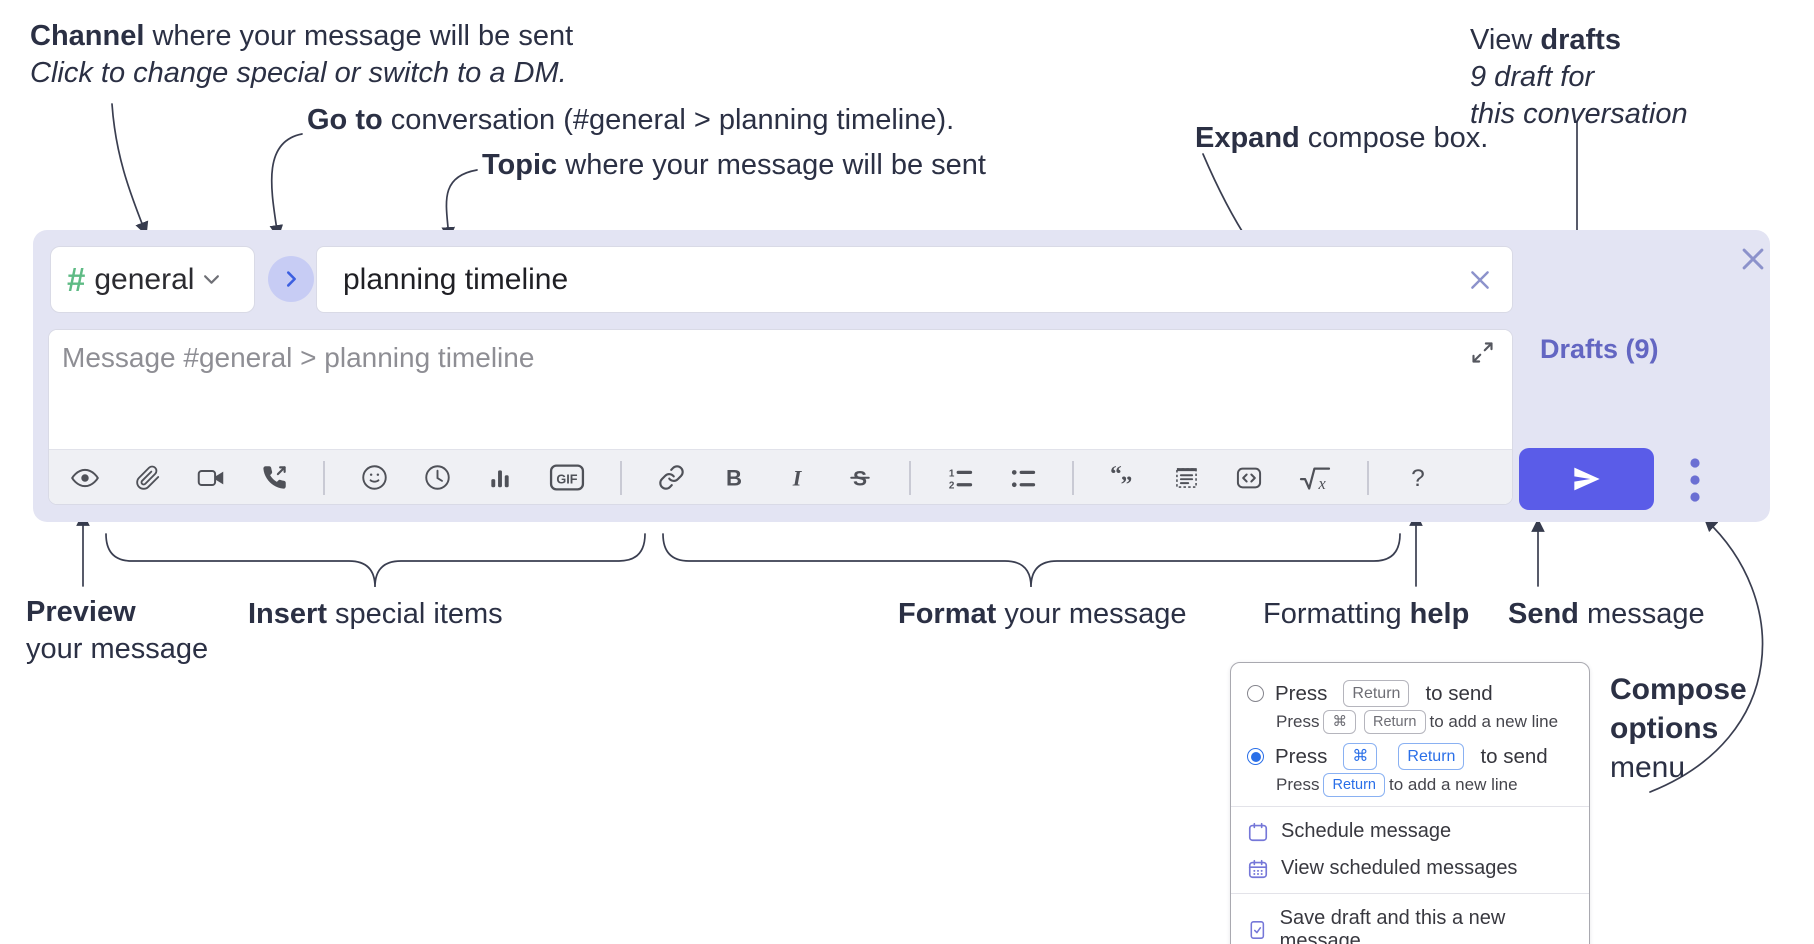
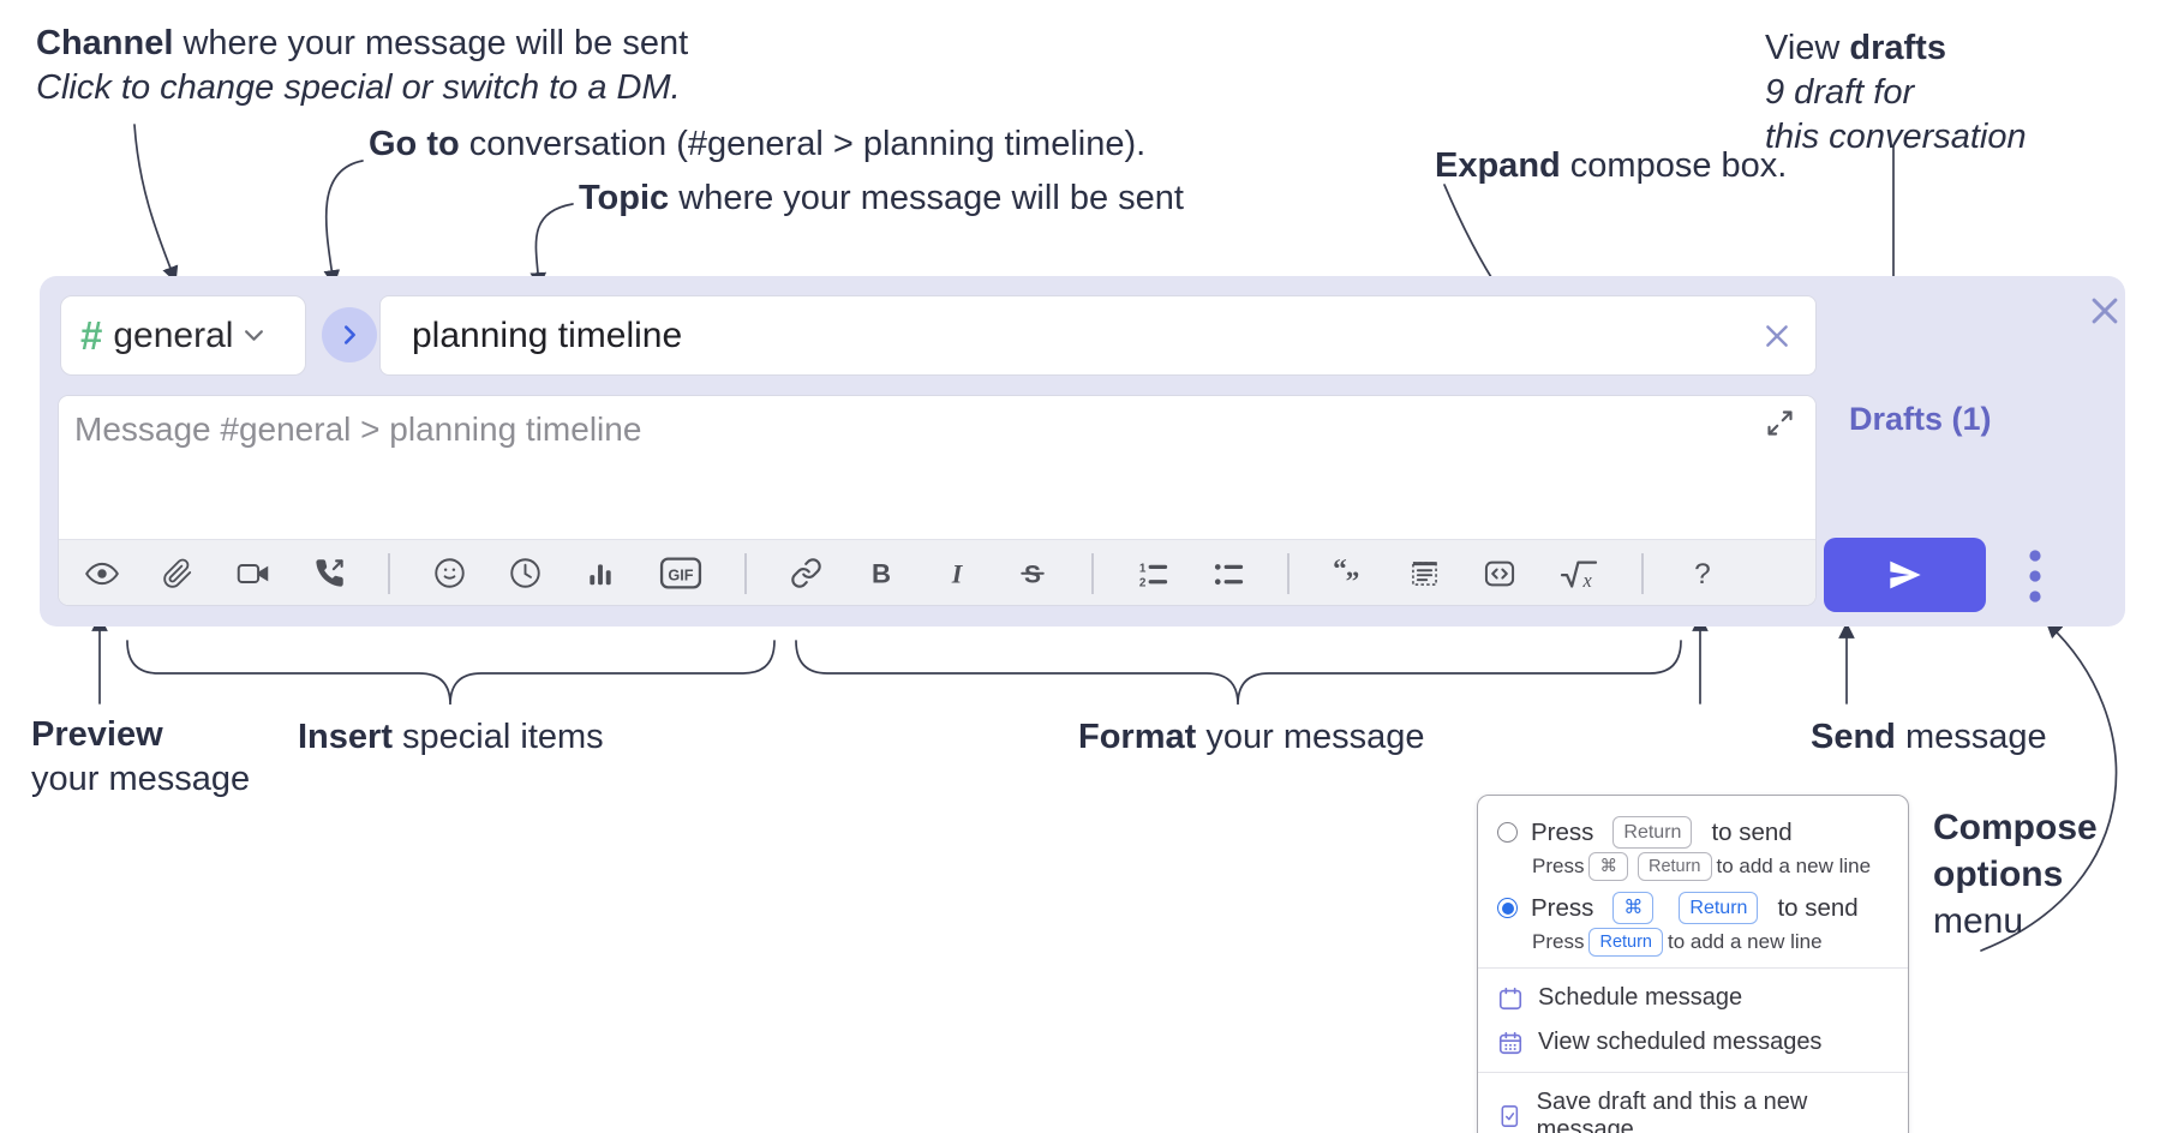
  Channel where your message will be sent
  Click to change special or switch to a DM.
  Go to conversation (#general > planning timeline).
  Topic where your message will be sent
  Expand compose box.
  View drafts
  9 draft for
  this conversation
  Preview
  your message
  Insert special items
  Format your message
- Formatting help
  Send message
  Compose
  options
  menu
  #
  general
  planning timeline
  Message #general > planning timeline
  GIF
  B
  I
  S
  1
  2
  “
  ”
  x
  ?
- Drafts (9)
+ Drafts (1)
  Press
  Return
  to send
  Press
  ⌘
  Return
  to add a new line
  Press
  ⌘
  Return
  to send
  Press
  Return
  to add a new line
  Schedule message
  View scheduled messages
  Save draft and this a new message
